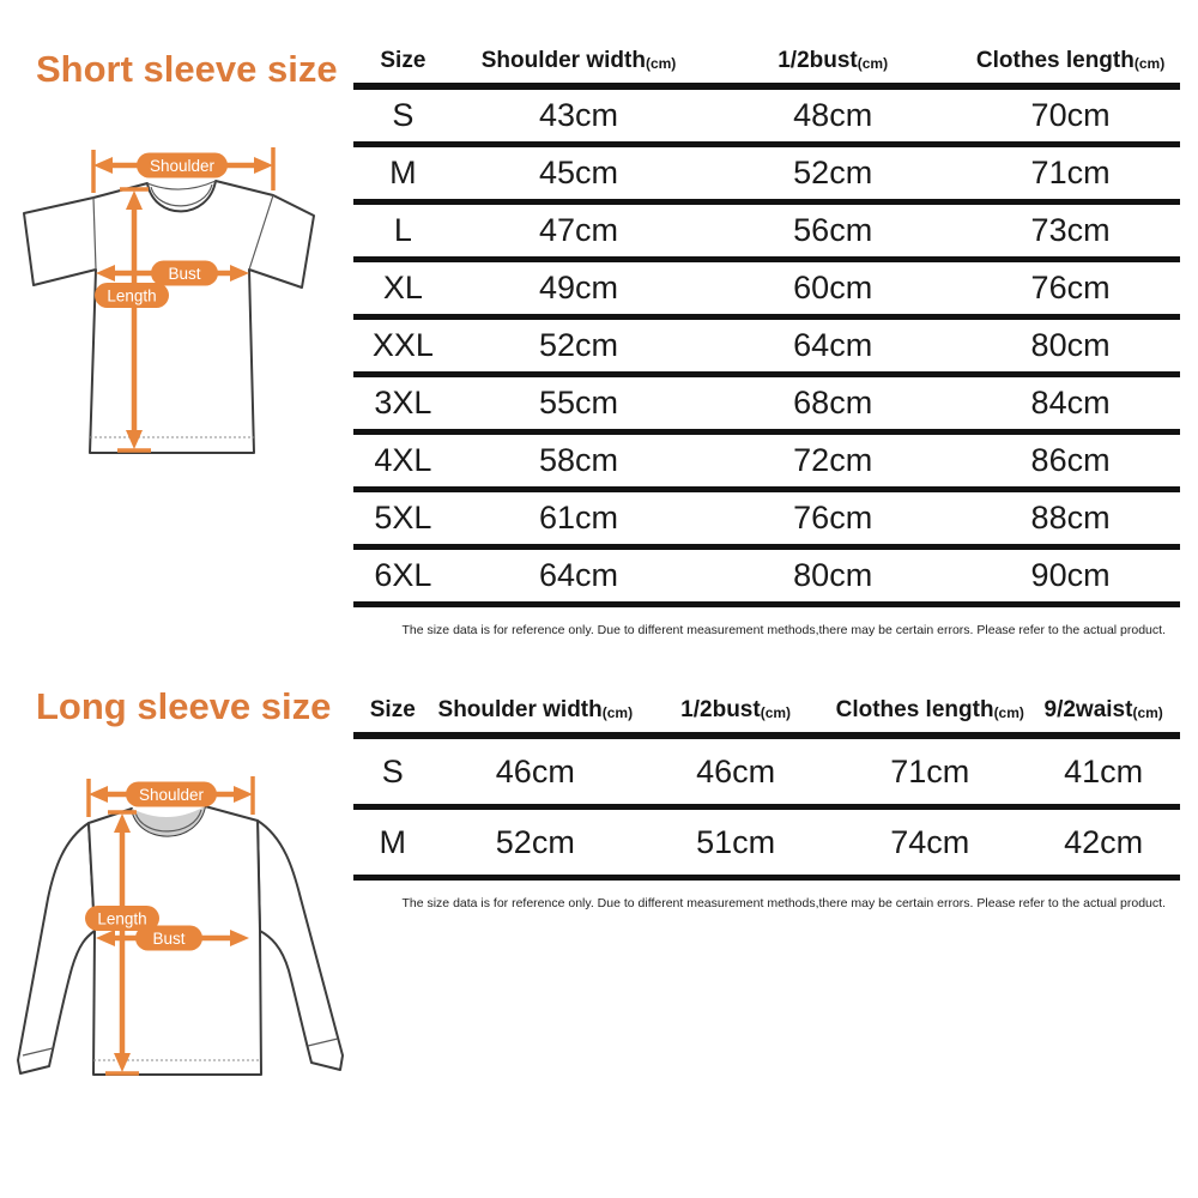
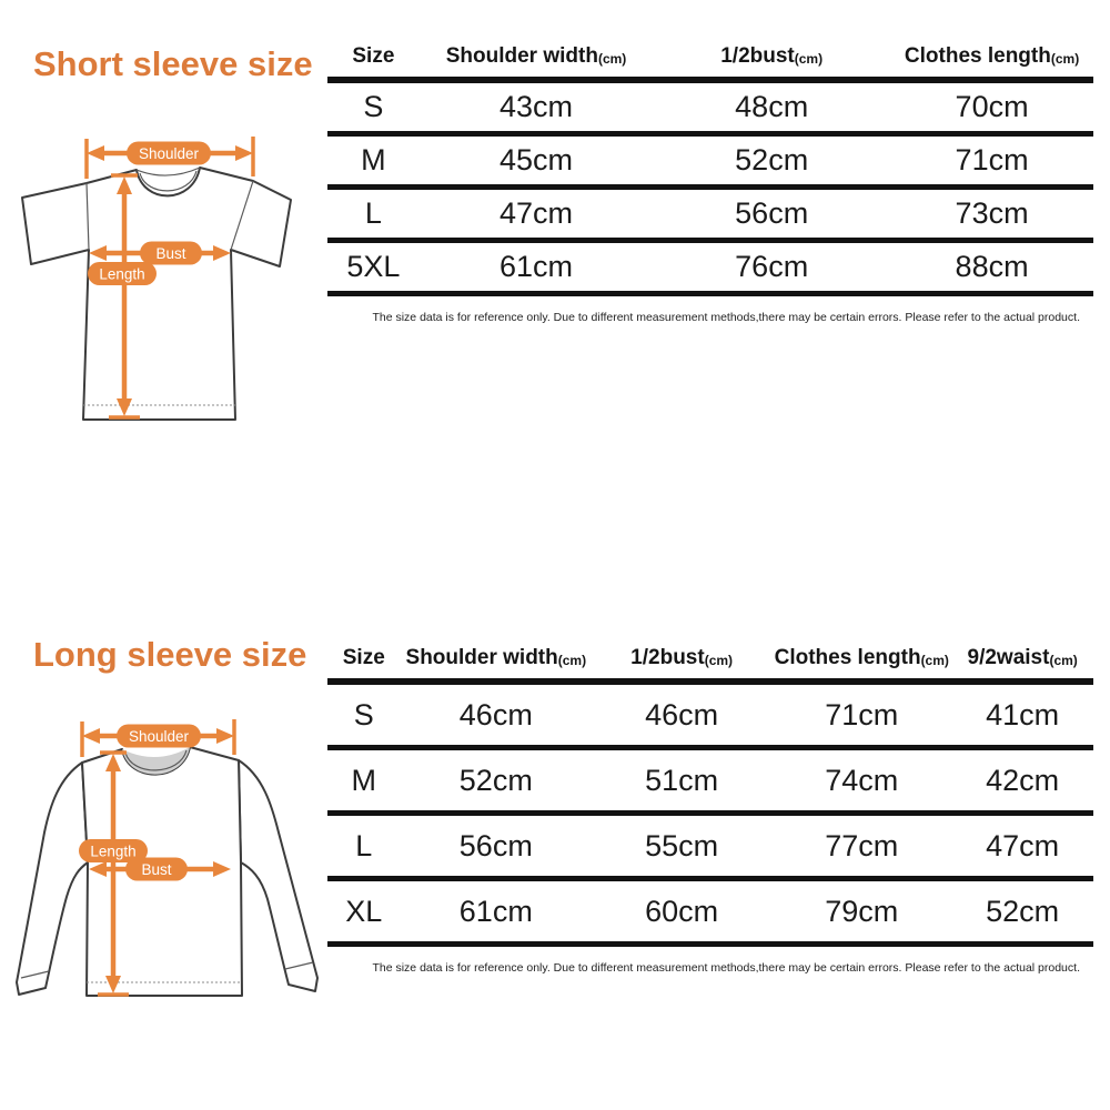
  Short sleeve size
  Shoulder
  Bust
  Length
  Size	Shoulder width(cm)	1/2bust(cm)	Clothes length(cm)
  S	43cm	48cm	70cm
  M	45cm	52cm	71cm
  L	47cm	56cm	73cm
- XL	49cm	60cm	76cm
- XXL	52cm	64cm	80cm
- 3XL	55cm	68cm	84cm
- 4XL	58cm	72cm	86cm
  5XL	61cm	76cm	88cm
- 6XL	64cm	80cm	90cm
  The size data is for reference only. Due to different measurement methods,there may be certain errors. Please refer to the actual product.
  Long sleeve size
  Shoulder
  Bust
  Length
  Size	Shoulder width(cm)	1/2bust(cm)	Clothes length(cm)	9/2waist(cm)
  S	46cm	46cm	71cm	41cm
  M	52cm	51cm	74cm	42cm
+ L	56cm	55cm	77cm	47cm
+ XL	61cm	60cm	79cm	52cm
  The size data is for reference only. Due to different measurement methods,there may be certain errors. Please refer to the actual product.
